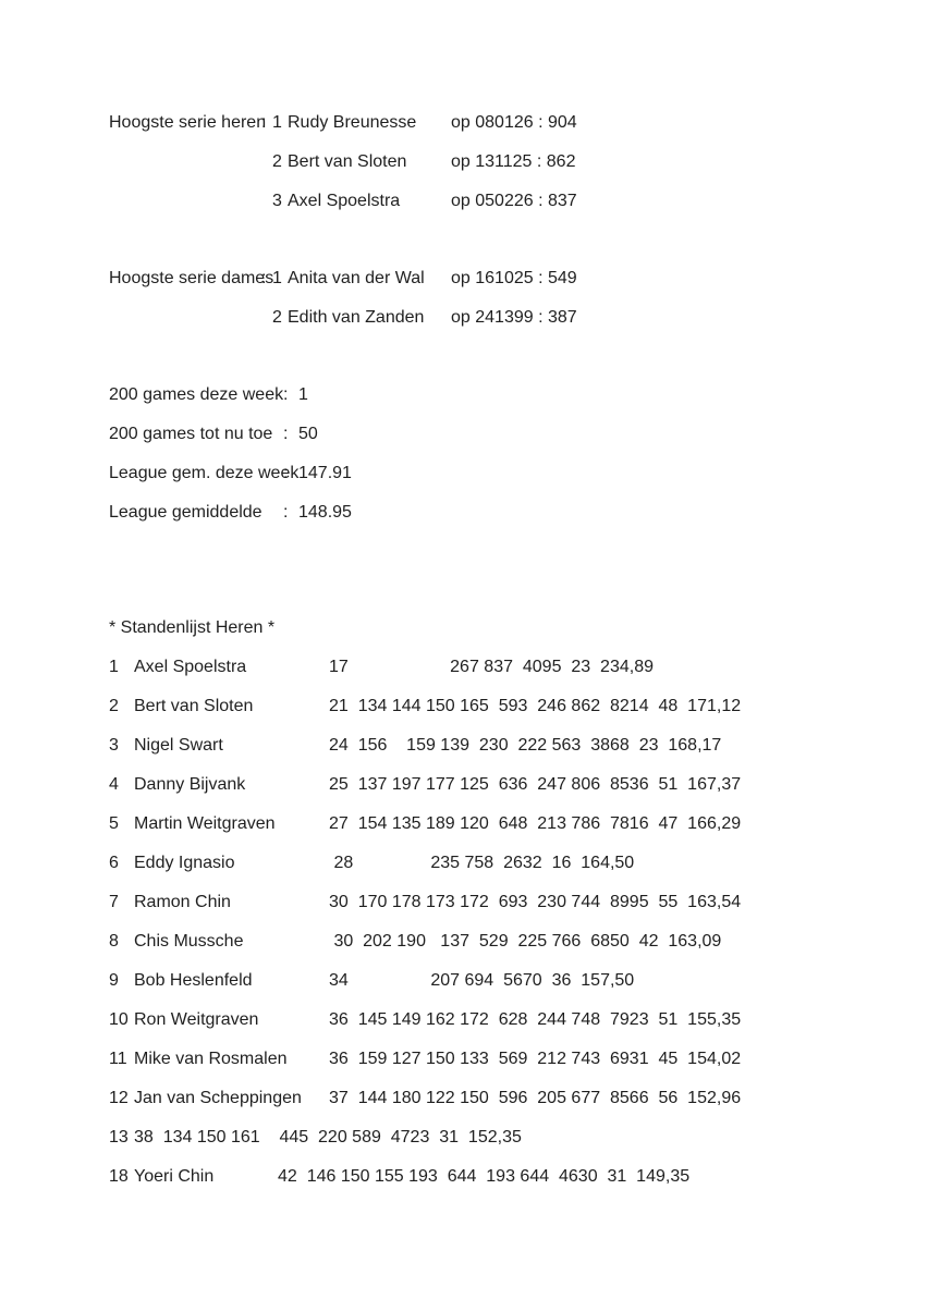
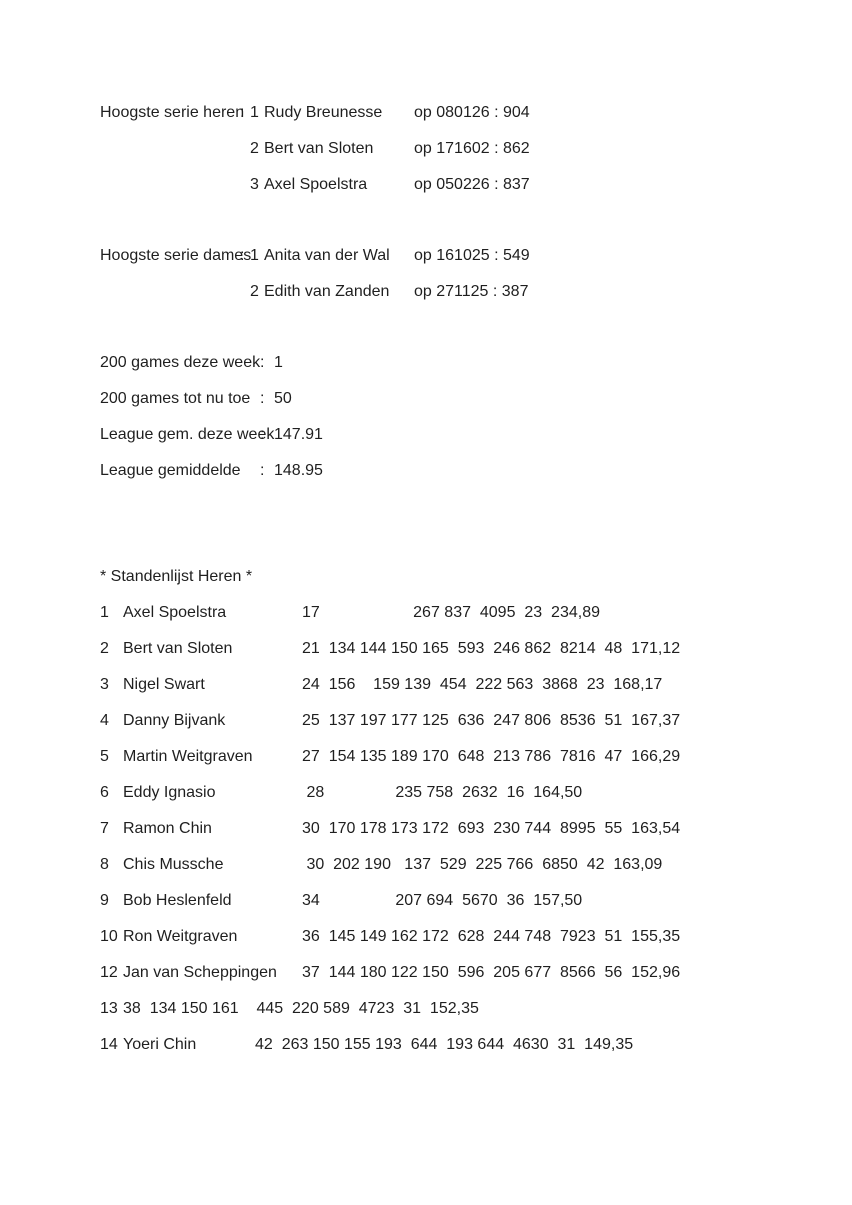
  Hoogste serie heren
  :
  1
  Rudy Breunesse
  op 080126 : 904
  2
  Bert van Sloten
- op 131125 : 862
+ op 171602 : 862
  3
  Axel Spoelstra
  op 050226 : 837
  Hoogste serie dame
  :
  1
  Anita van der Wal
  op 161025 : 549
  2
  Edith van Zanden
- op 241399 : 387
+ op 271125 : 387
  200 games deze week
  :
  1
  200 games tot nu toe
  :
  50
  League gem. deze we
  :
  147.91
  League gemiddelde
  :
  148.95
  * Standenlijst Heren *
  1
  Axel Spoelstra
  17 267 837 4095 23 234,89
  2
  Bert van Sloten
  21 134 144 150 165 593 246 862 8214 48 171,12
  3
  Nigel Swart
- 24 156 159 139 230 222 563 3868 23 168,17
+ 24 156 159 139 454 222 563 3868 23 168,17
  4
  Danny Bijvank
  25 137 197 177 125 636 247 806 8536 51 167,37
  5
  Martin Weitgraven
- 27 154 135 189 120 648 213 786 7816 47 166,29
+ 27 154 135 189 170 648 213 786 7816 47 166,29
  6
  Eddy Ignasio
  28 235 758 2632 16 164,50
  7
  Ramon Chin
  30 170 178 173 172 693 230 744 8995 55 163,54
  8
  Chis Mussche
  30 202 190 137 529 225 766 6850 42 163,09
  9
  Bob Heslenfeld
  34 207 694 5670 36 157,50
  10
  Ron Weitgraven
  36 145 149 162 172 628 244 748 7923 51 155,35
- 11
- Mike van Rosmalen
- 36 159 127 150 133 569 212 743 6931 45 154,02
  12
  Jan van Scheppingen
  37 144 180 122 150 596 205 677 8566 56 152,96
  13
  38 134 150 161 445 220 589 4723 31 152,35
- 18
+ 14
  Yoeri Chin
- 42 146 150 155 193 644 193 644 4630 31 149,35
+ 42 263 150 155 193 644 193 644 4630 31 149,35
